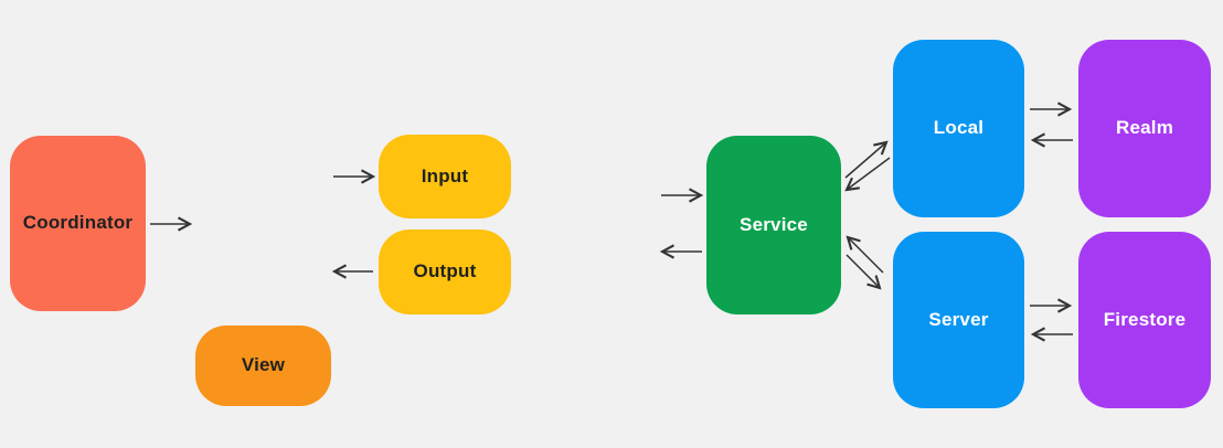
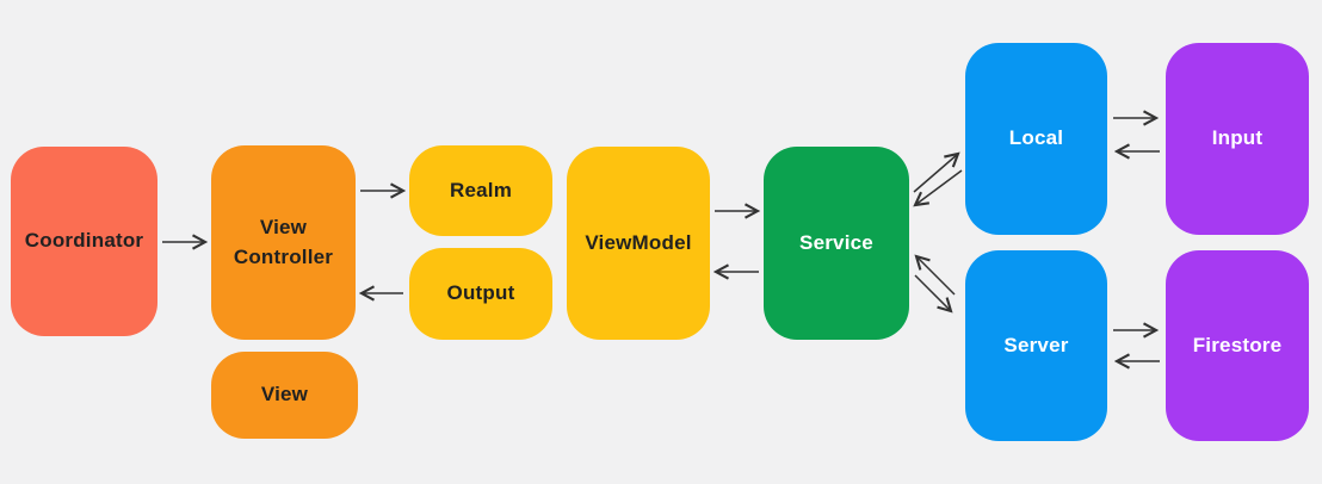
  Coordinator
+ View Controller
  View
- Input
+ Realm
  Output
+ ViewModel
  Service
  Local
  Server
- Realm
+ Input
  Firestore
